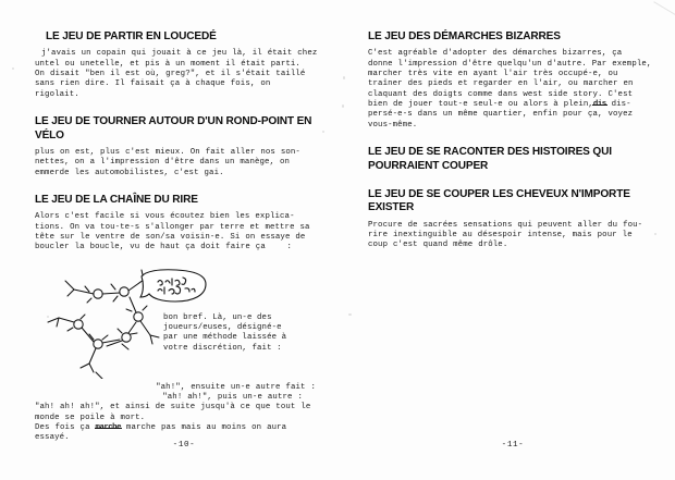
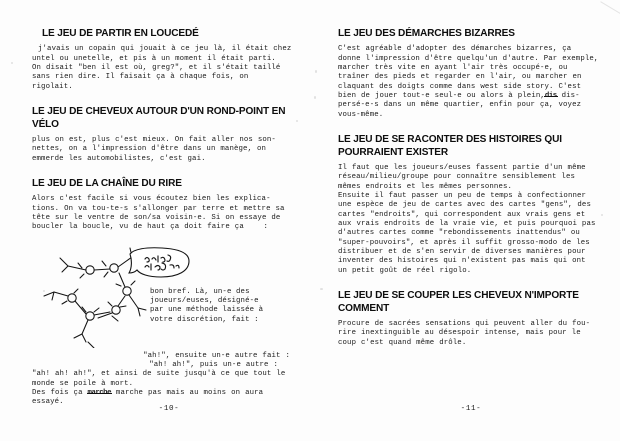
  LE JEU DE PARTIR EN LOUCEDÉ
  j'avais un copain qui jouait à ce jeu là, il était chez
  untel ou unetelle, et pis à un moment il était parti.
  On disait "ben il est où, greg?", et il s'était taillé
  sans rien dire. Il faisait ça à chaque fois, on rigolait.
- LE JEU DE TOURNER AUTOUR D'UN ROND-POINT EN VÉLO
+ LE JEU DE CHEVEUX AUTOUR D'UN ROND-POINT EN VÉLO
  plus on est, plus c'est mieux. On fait aller nos son-
  nettes, on a l'impression d'être dans un manège, on
  emmerde les automobilistes, c'est gai.
  LE JEU DE LA CHAÎNE DU RIRE
  Alors c'est facile si vous écoutez bien les explica-
  tions. On va tou-te-s s'allonger par terre et mettre sa
  tête sur le ventre de son/sa voisin-e. Si on essaye de
  boucler la boucle, vu de haut ça doit faire ça :
  bon bref. Là, un-e des
  joueurs/euses, désigné-e
  par une méthode laissée à
  votre discrétion, fait :
  "ah!", ensuite un-e autre fait :
  "ah! ah!", puis un-e autre :
  "ah! ah! ah!", et ainsi de suite jusqu'à ce que tout le
  monde se poile à mort.
  Des fois ça marche marche pas mais au moins on aura
  essayé.
  -10-
  LE JEU DES DÉMARCHES BIZARRES
  C'est agréable d'adopter des démarches bizarres, ça
  donne l'impression d'être quelqu'un d'autre. Par exemple,
  marcher très vite en ayant l'air très occupé-e, ou
  traîner des pieds et regarder en l'air, ou marcher en
  claquant des doigts comme dans west side story. C'est
  bien de jouer tout-e seul-e ou alors à plein,dis dis-
  persé-e-s dans un même quartier, enfin pour ça, voyez
  vous-même.
- LE JEU DE SE RACONTER DES HISTOIRES QUI POURRAIENT COUPER
+ LE JEU DE SE RACONTER DES HISTOIRES QUI POURRAIENT EXISTER
+ Il faut que les joueurs/euses fassent partie d'un même
+ réseau/milieu/groupe pour connaître sensiblement les
+ mêmes endroits et les mêmes personnes.
+ Ensuite il faut passer un peu de temps à confectionner
+ une espèce de jeu de cartes avec des cartes "gens", des
+ cartes "endroits", qui correspondent aux vrais gens et
+ aux vrais endroits de la vraie vie, et puis pourquoi pas
+ d'autres cartes comme "rebondissements inattendus" ou
+ "super-pouvoirs", et après il suffit grosso-modo de les
+ distribuer et de s'en servir de diverses manières pour
+ inventer des histoires qui n'existent pas mais qui ont
+ un petit goût de réel rigolo.
- LE JEU DE SE COUPER LES CHEVEUX N'IMPORTE EXISTER
+ LE JEU DE SE COUPER LES CHEVEUX N'IMPORTE COMMENT
  Procure de sacrées sensations qui peuvent aller du fou-
  rire inextinguible au désespoir intense, mais pour le
  coup c'est quand même drôle.
  -11-
